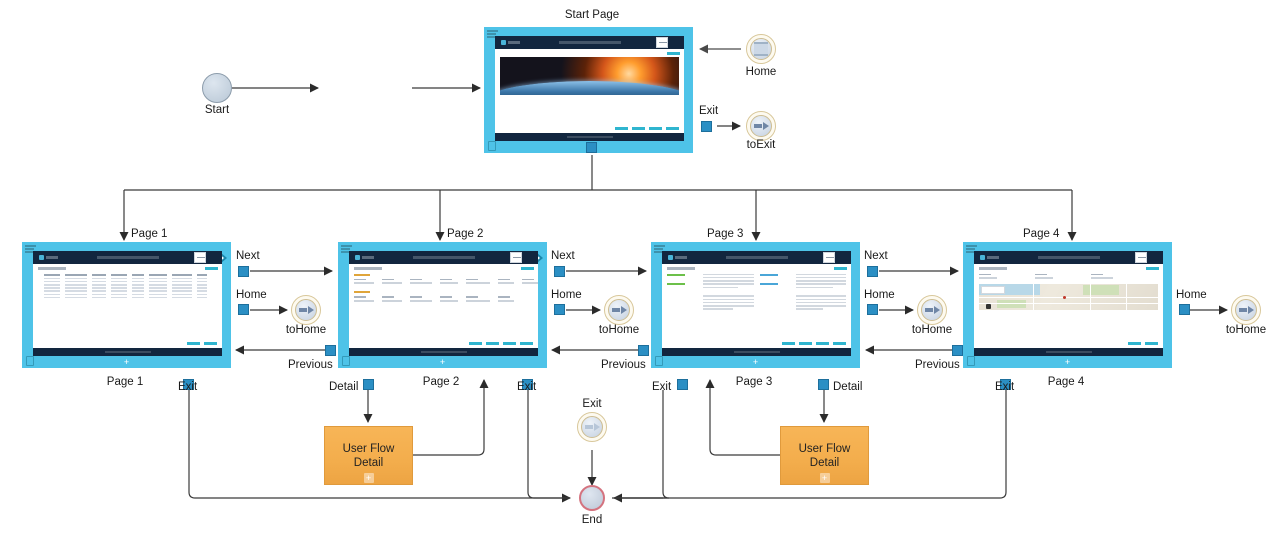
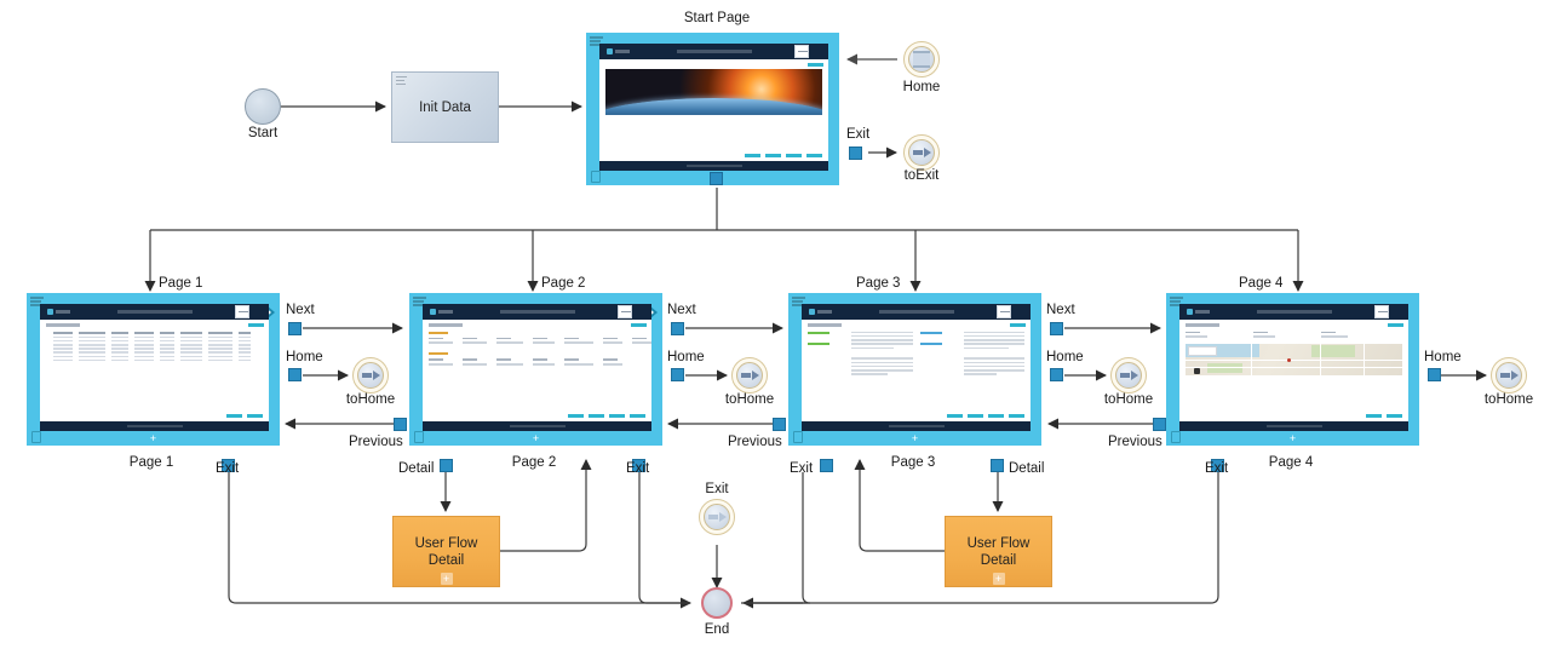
  Start
+ Init Data
  Start Page
  Exit
  Home
  toExit
  Page 1
  Page 2
  Page 3
  Page 4
  +
  Page 1
  Next
  Home
  Exit
  toHome
  +
  Page 2
  Next
  Home
  Previous
  Detail
  Exit
  toHome
  +
  Page 3
  Next
  Home
  Previous
  Exit
  Detail
  toHome
  +
  Page 4
  Home
  Previous
  Exit
  toHome
  User Flow
  Detail
  +
  User Flow
  Detail
  +
  Exit
  End
